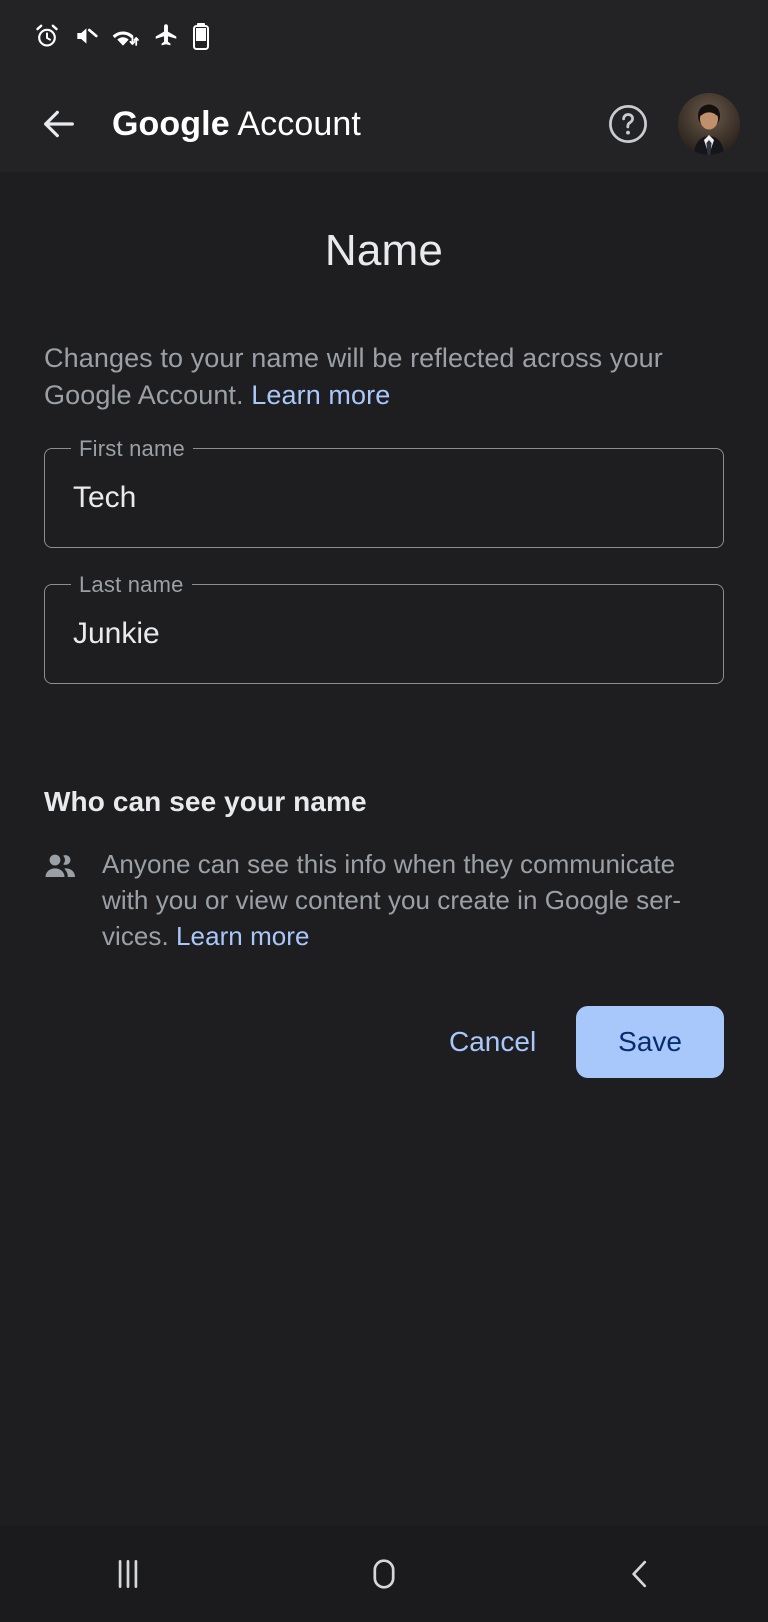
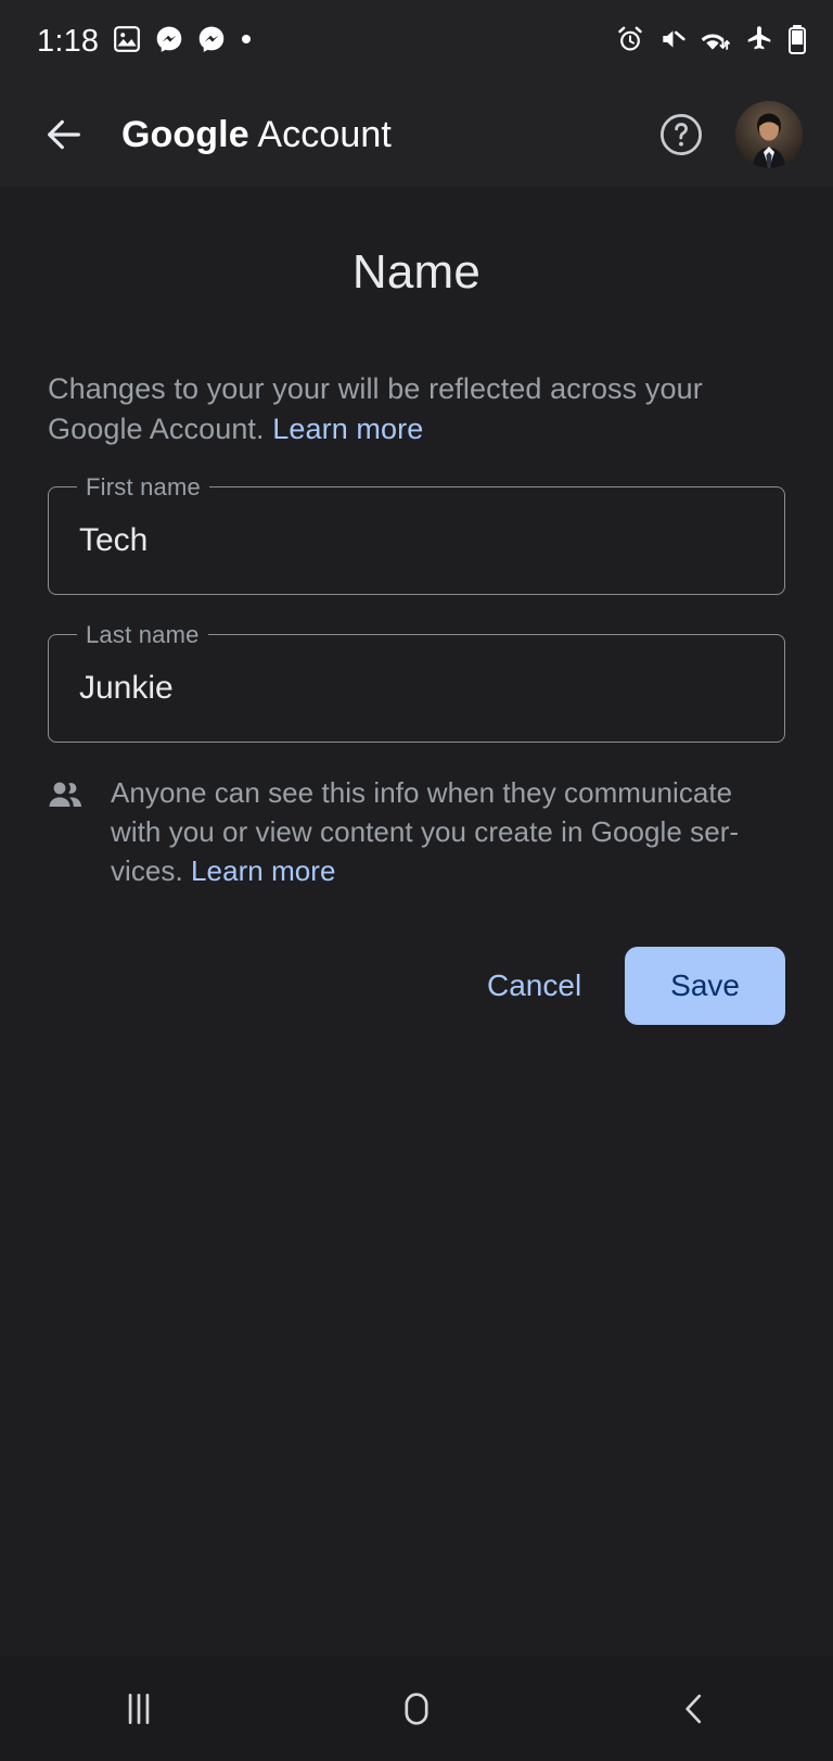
+ 1:18
  Google Account
  Name
- Changes to your name will be reflected across your Google Account. Learn more
+ Changes to your your will be reflected across your Google Account. Learn more
  First name
  Tech
  Last name
  Junkie
- Who can see your name
  Anyone can see this info when they communicate with you or view content you create in Google ser­ices. Learn more
  Cancel
  Save
